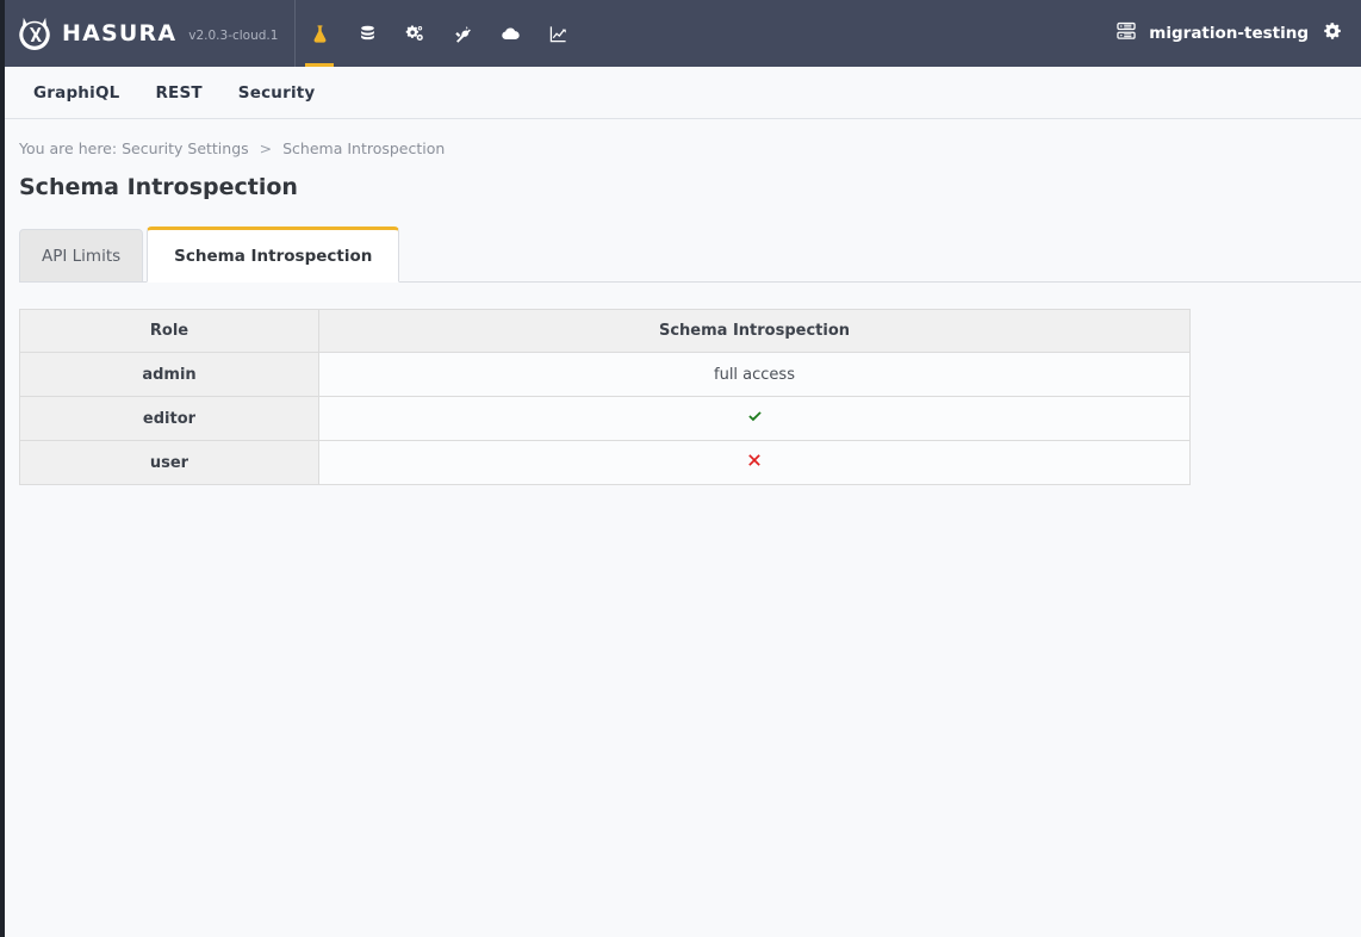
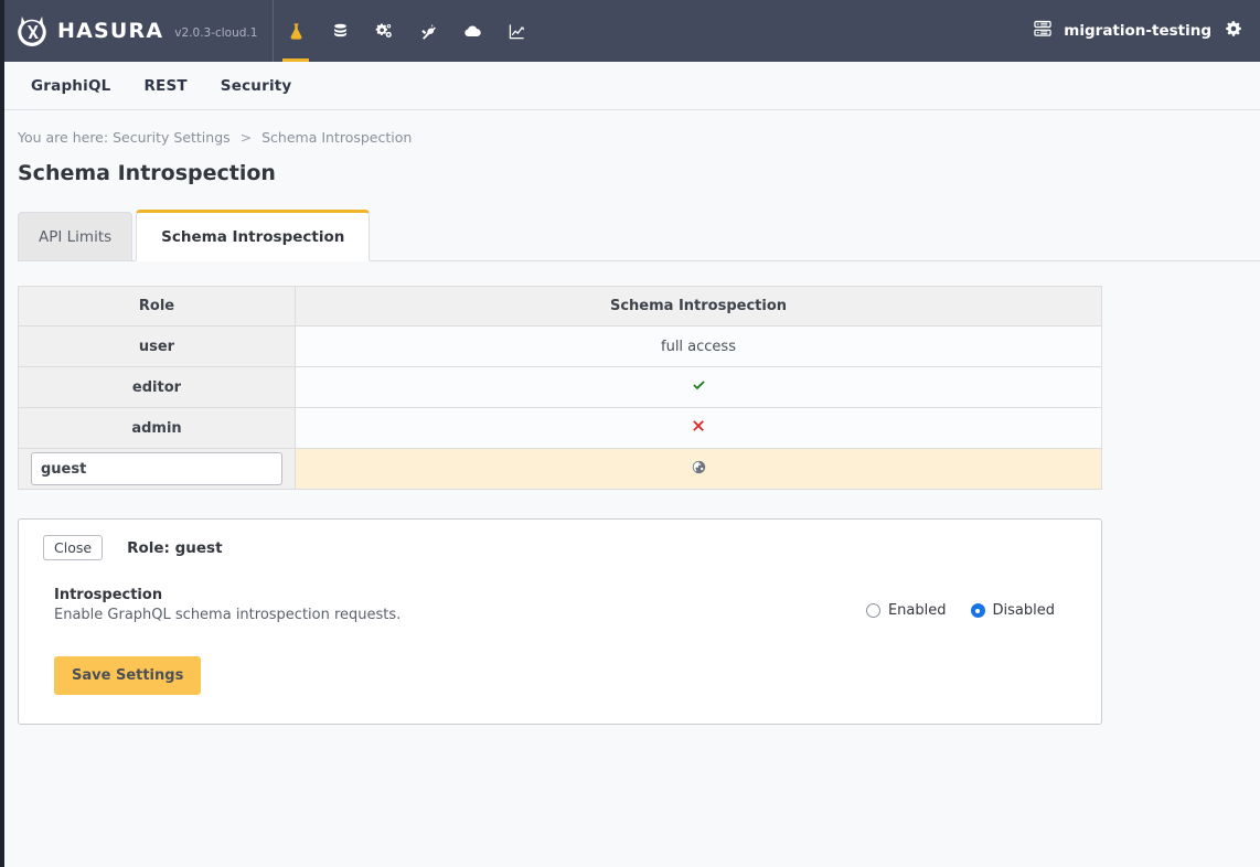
  HASURA
  v2.0.3-cloud.1
  migration-testing
  GraphiQL
  REST
  Security
  You are here: Security Settings > Schema Introspection
  Schema Introspection
  API Limits
  Schema Introspection
  Role	Schema Introspection
- admin	full access
+ user	full access
  editor
- user
+ admin
+ guest
+ Close
+ Role: guest
+ Introspection
+ Enable GraphQL schema introspection requests.
+ Enabled
+ Disabled
+ Save Settings
